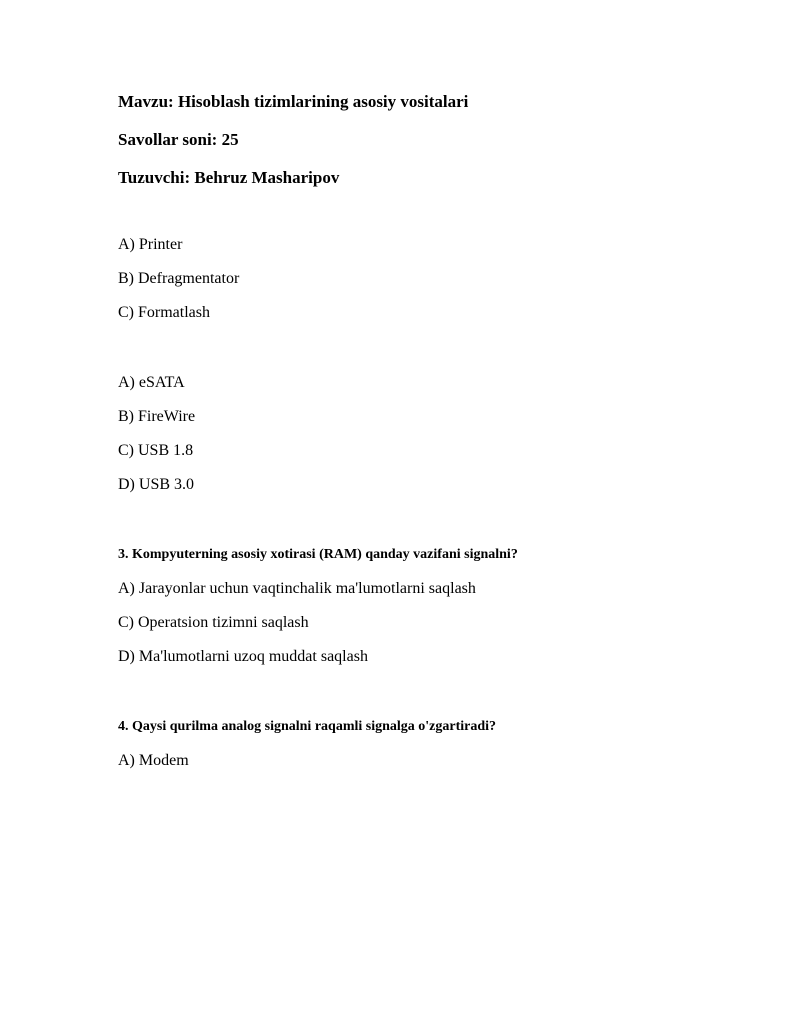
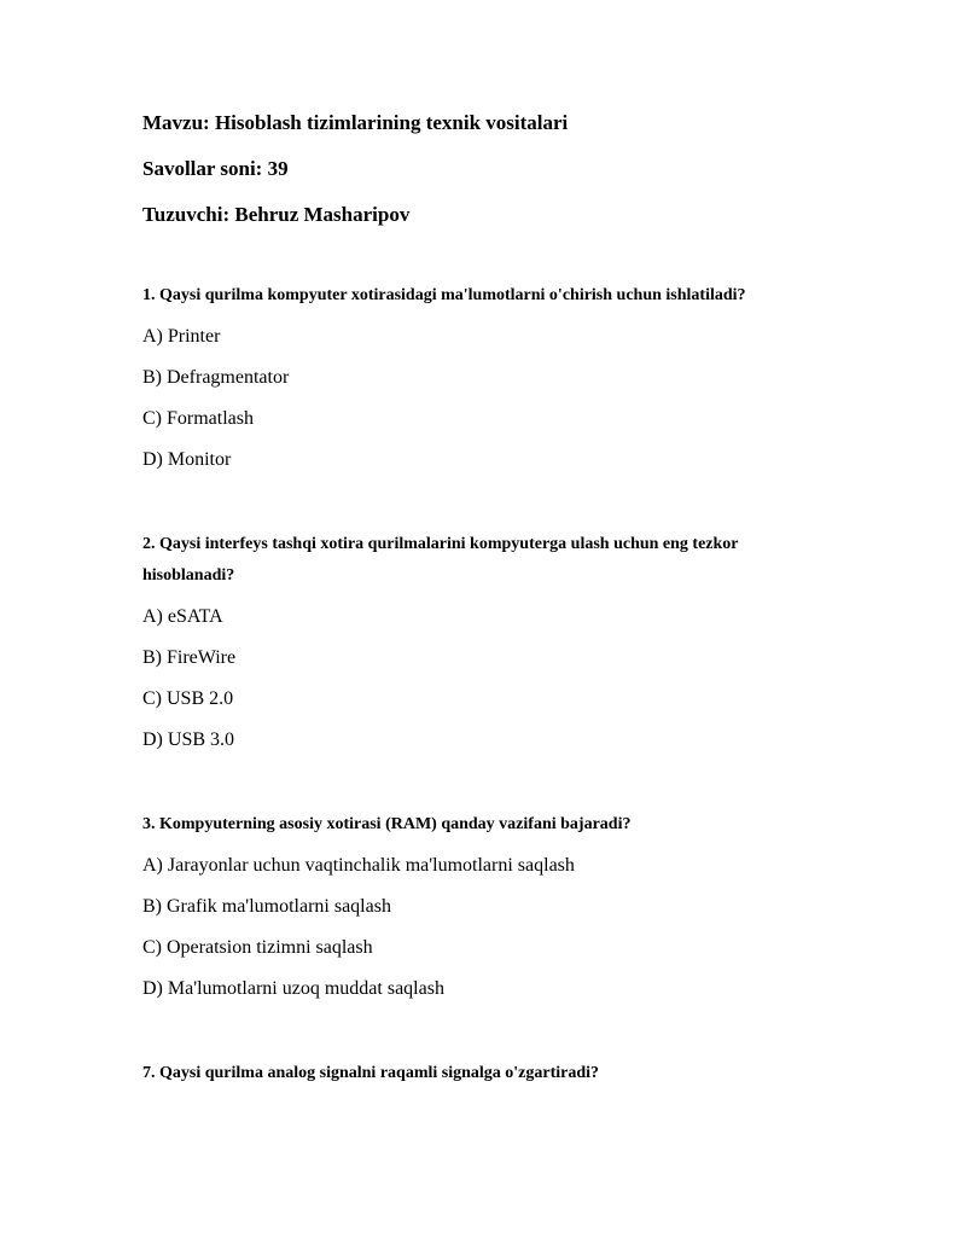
- Mavzu: Hisoblash tizimlarining asosiy vositalari
+ Mavzu: Hisoblash tizimlarining texnik vositalari
- Savollar soni: 25
+ Savollar soni: 39
  Tuzuvchi: Behruz Masharipov
+ 1. Qaysi qurilma kompyuter xotirasidagi ma'lumotlarni o'chirish uchun ishlatiladi?
  A) Printer
  B) Defragmentator
  C) Formatlash
+ D) Monitor
+ 2. Qaysi interfeys tashqi xotira qurilmalarini kompyuterga ulash uchun eng tezkor hisoblanadi?
  A) eSATA
  B) FireWire
- C) USB 1.8
+ C) USB 2.0
  D) USB 3.0
- 3. Kompyuterning asosiy xotirasi (RAM) qanday vazifani signalni?
+ 3. Kompyuterning asosiy xotirasi (RAM) qanday vazifani bajaradi?
  A) Jarayonlar uchun vaqtinchalik ma'lumotlarni saqlash
+ B) Grafik ma'lumotlarni saqlash
  C) Operatsion tizimni saqlash
  D) Ma'lumotlarni uzoq muddat saqlash
- 4. Qaysi qurilma analog signalni raqamli signalga o'zgartiradi?
+ 7. Qaysi qurilma analog signalni raqamli signalga o'zgartiradi?
- A) Modem
